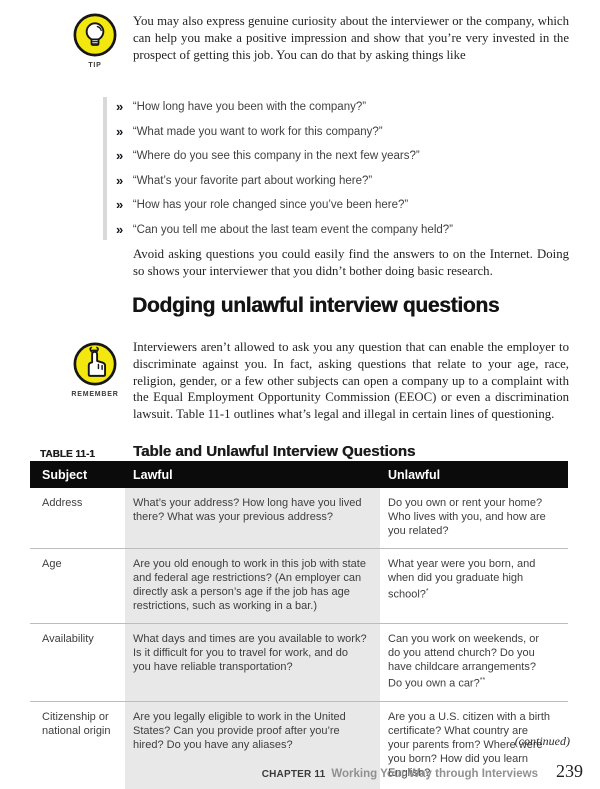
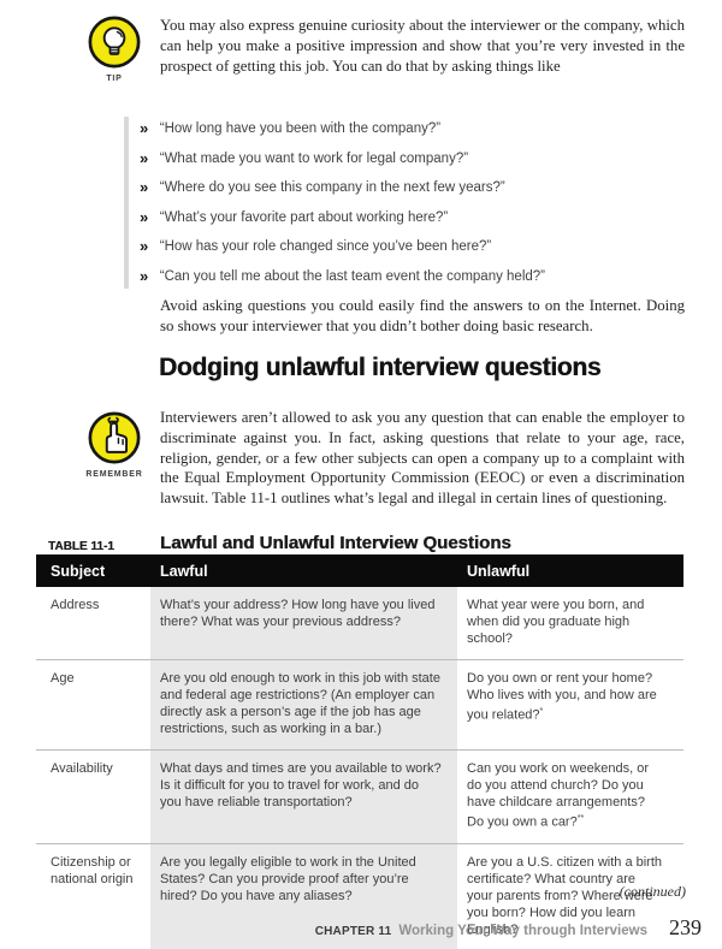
  You may also express genuine curiosity about the interviewer or the company, which can help you make a positive impression and show that you’re very invested in the prospect of getting this job. You can do that by asking things like
  »
  “How long have you been with the company?”
  »
- “What made you want to work for this company?”
+ “What made you want to work for legal company?”
  »
  “Where do you see this company in the next few years?”
  »
  “What’s your favorite part about working here?”
  »
  “How has your role changed since you’ve been here?”
  »
  “Can you tell me about the last team event the company held?”
  Avoid asking questions you could easily find the answers to on the Internet. Doing so shows your interviewer that you didn’t bother doing basic research.
  Dodging unlawful interview questions
  Interviewers aren’t allowed to ask you any question that can enable the employer to discriminate against you. In fact, asking questions that relate to your age, race, religion, gender, or a few other subjects can open a company up to a complaint with the Equal Employment Opportunity Commission (EEOC) or even a discrimination lawsuit. Table 11-1 outlines what’s legal and illegal in certain lines of questioning.
  TABLE 11-1
- Table and Unlawful Interview Questions
+ Lawful and Unlawful Interview Questions
  Subject
  Lawful
  Unlawful
  Address
  What’s your address? How long have you lived there? What was your previous address?
- Do you own or rent your home? Who lives with you, and how are you related?
+ What year were you born, and when did you graduate high school?
  Age
  Are you old enough to work in this job with state and federal age restrictions? (An employer can directly ask a person’s age if the job has age restrictions, such as working in a bar.)
- What year were you born, and when did you graduate high school?
+ Do you own or rent your home? Who lives with you, and how are you related?
  Availability
  What days and times are you available to work? Is it difficult for you to travel for work, and do you have reliable transportation?
  Can you work on weekends, or do you attend church? Do you have childcare arrangements? Do you own a car?
  Citizenship or national origin
  Are you legally eligible to work in the United States? Can you provide proof after you’re hired? Do you have any aliases?
  Are you a U.S. citizen with a birth certificate? What country are your parents from? Where were you born? How did you learn English?
  (continued)
  CHAPTER 11
  Working Your Way through Interviews
  239
